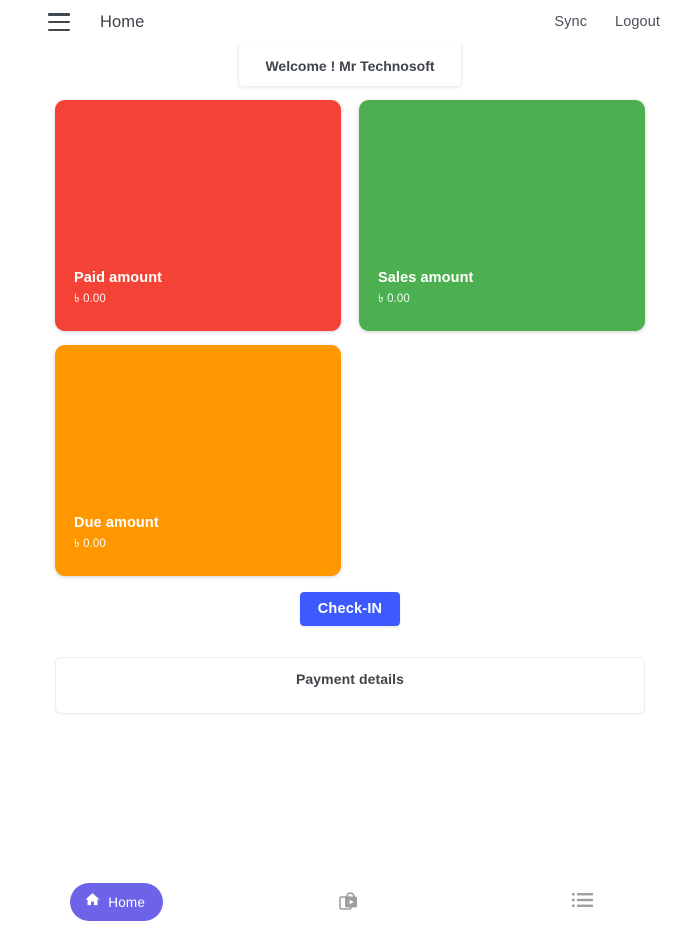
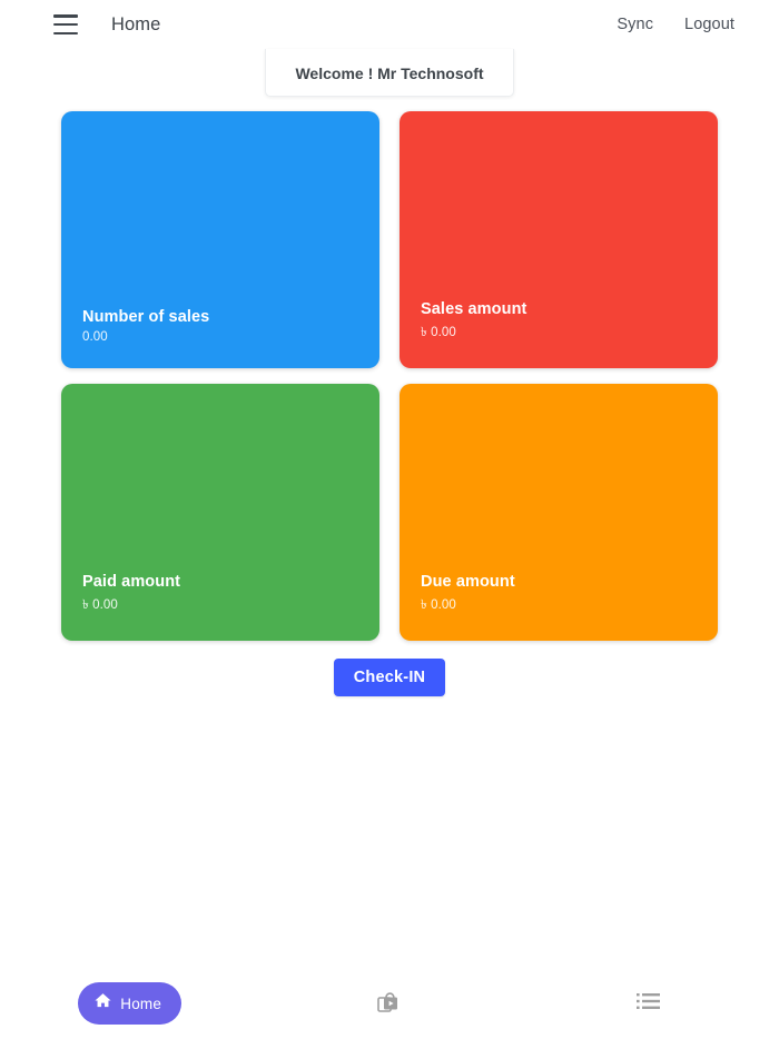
  Home
  Sync
  Logout
  Welcome ! Mr Technosoft
+ Number of sales
+ 0.00
- Paid amount
+ Sales amount
  ৳ 0.00
- Sales amount
+ Paid amount
  ৳ 0.00
  Due amount
  ৳ 0.00
  Check-IN
- Payment details
  Home
